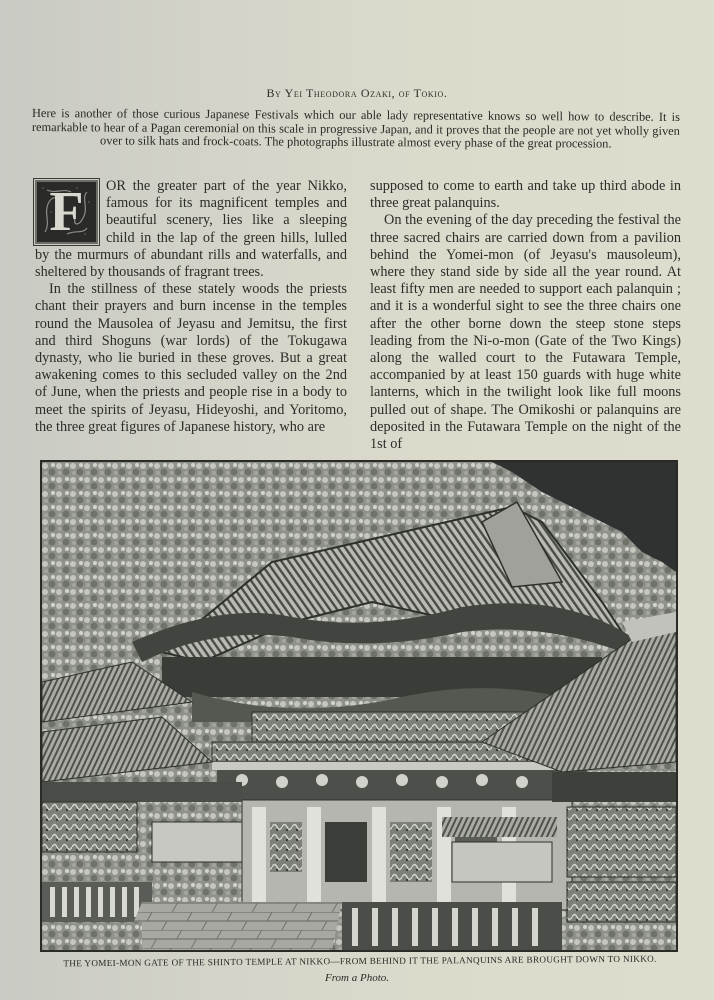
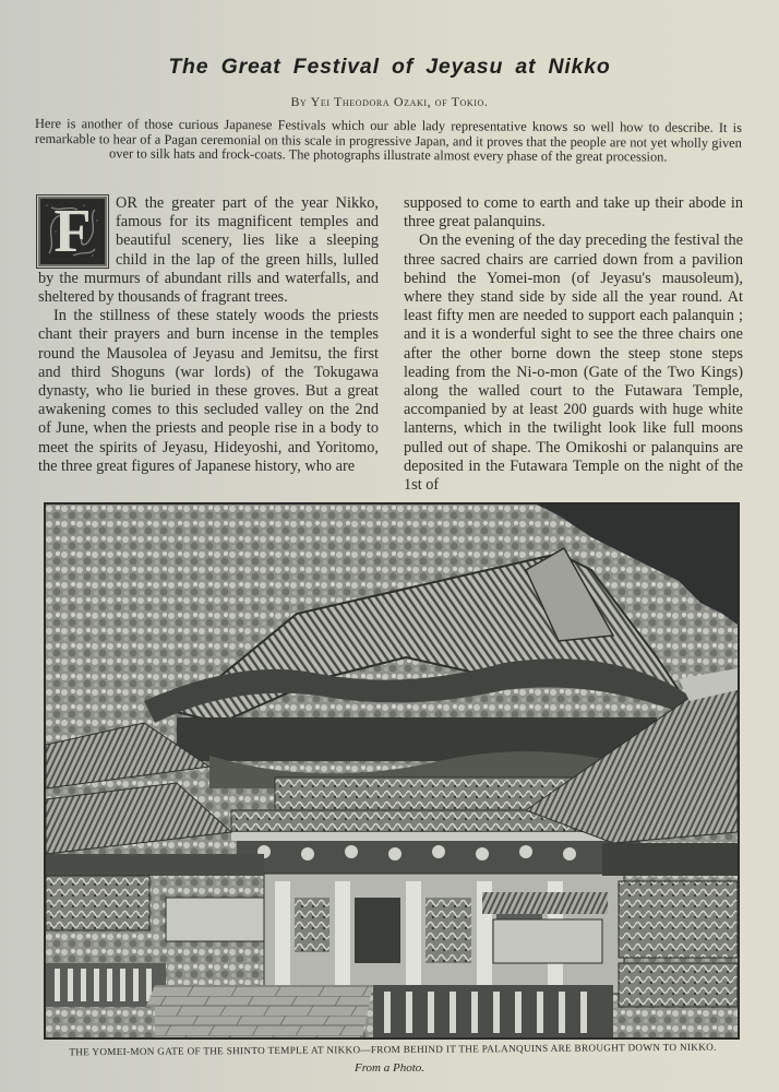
+ The Great Festival of Jeyasu at Nikko
  By Yei Theodora Ozaki, of Tokio.
  Here is another of those curious Japanese Festivals which our able lady representative knows so well how to describe. It is remarkable to hear of a Pagan ceremonial on this scale in progressive Japan, and it proves that the people are not yet wholly given over to silk hats and frock-coats. The photographs illustrate almost every phase of the great procession.
  F
  OR the greater part of the year Nikko, famous for its magnificent temples and beautiful scenery, lies like a sleeping child in the lap of the green hills, lulled by the murmurs of abundant rills and waterfalls, and sheltered by thousands of fragrant trees.
  In the stillness of these stately woods the priests chant their prayers and burn incense in the temples round the Mausolea of Jeyasu and Jemitsu, the first and third Shoguns (war lords) of the Tokugawa dynasty, who lie buried in these groves. But a great awakening comes to this secluded valley on the 2nd of June, when the priests and people rise in a body to meet the spirits of Jeyasu, Hideyoshi, and Yoritomo, the three great figures of Japanese history, who are
- supposed to come to earth and take up third abode in three great palanquins.
+ supposed to come to earth and take up their abode in three great palanquins.
- On the evening of the day preceding the festival the three sacred chairs are carried down from a pavilion behind the Yomei-mon (of Jeyasu's mausoleum), where they stand side by side all the year round. At least fifty men are needed to support each palanquin ; and it is a wonderful sight to see the three chairs one after the other borne down the steep stone steps leading from the Ni-o-mon (Gate of the Two Kings) along the walled court to the Futawara Temple, accompanied by at least 150 guards with huge white lanterns, which in the twilight look like full moons pulled out of shape. The Omikoshi or palanquins are deposited in the Futawara Temple on the night of the 1st of
+ On the evening of the day preceding the festival the three sacred chairs are carried down from a pavilion behind the Yomei-mon (of Jeyasu's mausoleum), where they stand side by side all the year round. At least fifty men are needed to support each palanquin ; and it is a wonderful sight to see the three chairs one after the other borne down the steep stone steps leading from the Ni-o-mon (Gate of the Two Kings) along the walled court to the Futawara Temple, accompanied by at least 200 guards with huge white lanterns, which in the twilight look like full moons pulled out of shape. The Omikoshi or palanquins are deposited in the Futawara Temple on the night of the 1st of
  THE YOMEI-MON GATE OF THE SHINTO TEMPLE AT NIKKO—FROM BEHIND IT THE PALANQUINS ARE BROUGHT DOWN TO NIKKO.
  From a Photo.
